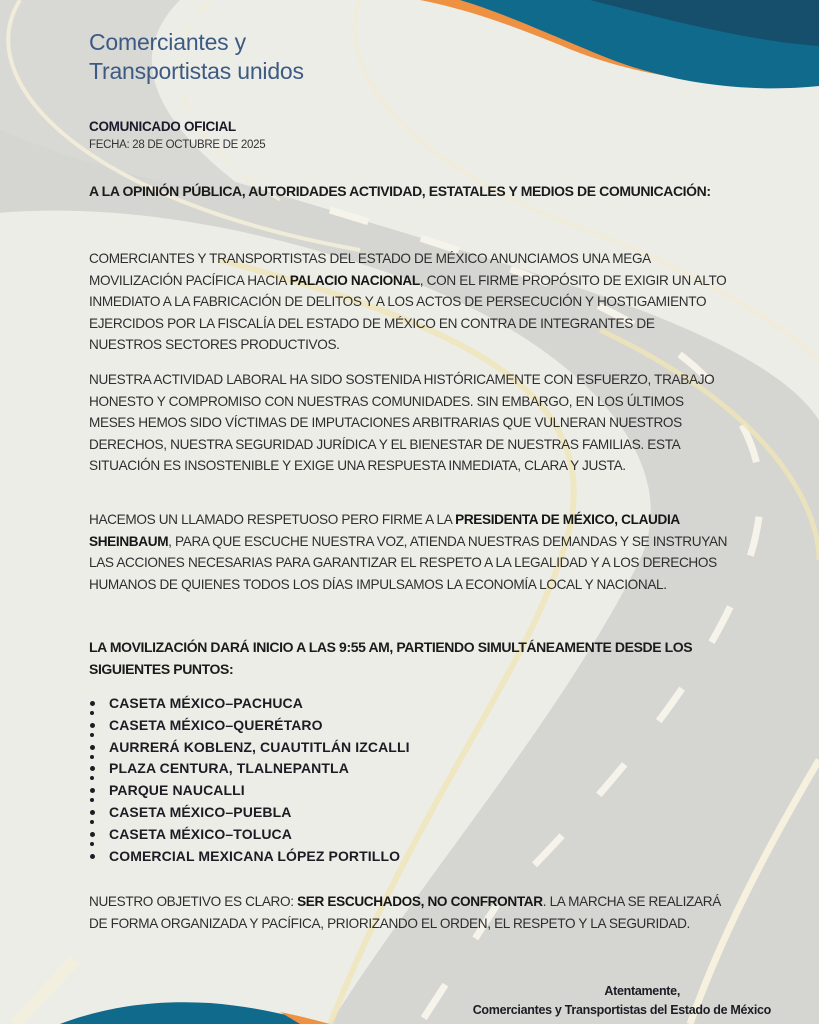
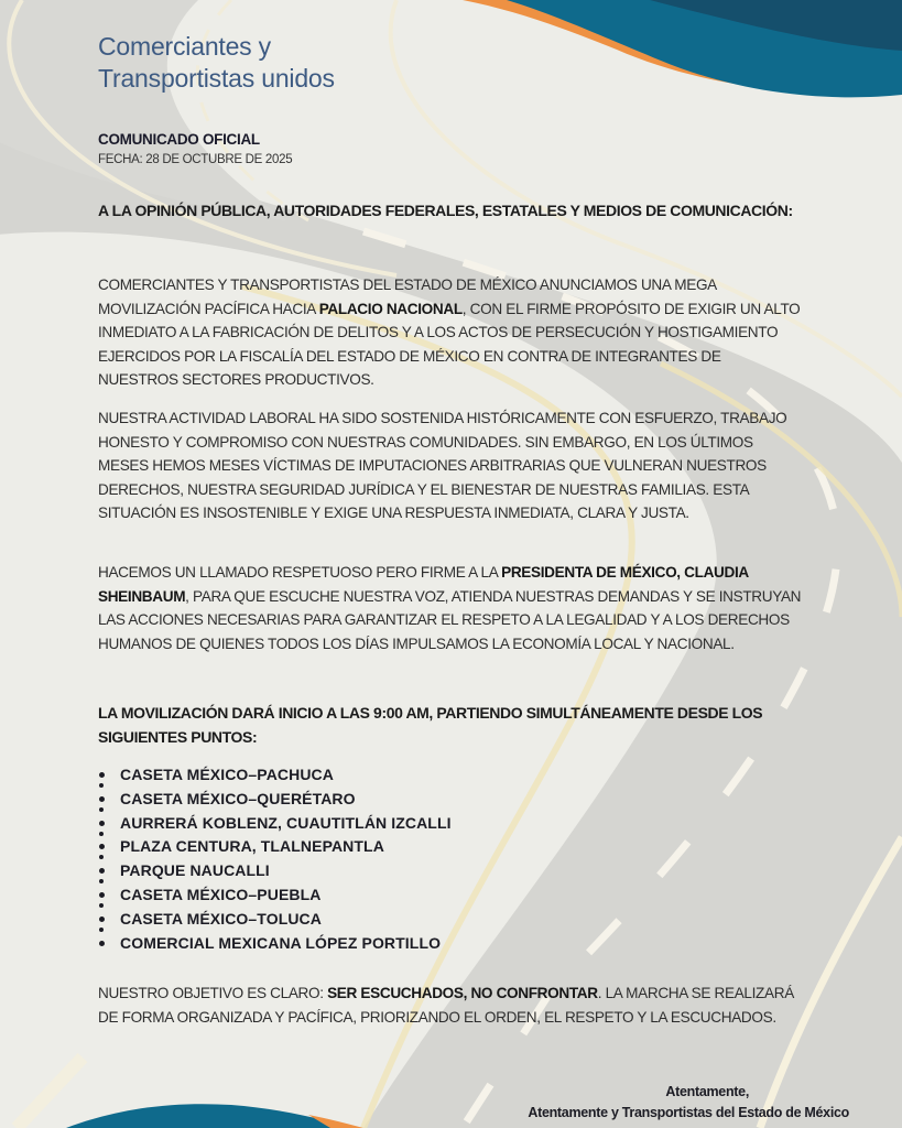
  Comerciantes y
  Transportistas unidos
  COMUNICADO OFICIAL
  FECHA: 28 DE OCTUBRE DE 2025
- A LA OPINIÓN PÚBLICA, AUTORIDADES ACTIVIDAD, ESTATALES Y MEDIOS DE COMUNICACIÓN:
+ A LA OPINIÓN PÚBLICA, AUTORIDADES FEDERALES, ESTATALES Y MEDIOS DE COMUNICACIÓN:
  COMERCIANTES Y TRANSPORTISTAS DEL ESTADO DE MÉXICO ANUNCIAMOS UNA MEGA MOVILIZACIÓN PACÍFICA HACIA PALACIO NACIONAL, CON EL FIRME PROPÓSITO DE EXIGIR UN ALTO INMEDIATO A LA FABRICACIÓN DE DELITOS Y A LOS ACTOS DE PERSECUCIÓN Y HOSTIGAMIENTO EJERCIDOS POR LA FISCALÍA DEL ESTADO DE MÉXICO EN CONTRA DE INTEGRANTES DE NUESTROS SECTORES PRODUCTIVOS.
- NUESTRA ACTIVIDAD LABORAL HA SIDO SOSTENIDA HISTÓRICAMENTE CON ESFUERZO, TRABAJO HONESTO Y COMPROMISO CON NUESTRAS COMUNIDADES. SIN EMBARGO, EN LOS ÚLTIMOS MESES HEMOS SIDO VÍCTIMAS DE IMPUTACIONES ARBITRARIAS QUE VULNERAN NUESTROS DERECHOS, NUESTRA SEGURIDAD JURÍDICA Y EL BIENESTAR DE NUESTRAS FAMILIAS. ESTA SITUACIÓN ES INSOSTENIBLE Y EXIGE UNA RESPUESTA INMEDIATA, CLARA Y JUSTA.
+ NUESTRA ACTIVIDAD LABORAL HA SIDO SOSTENIDA HISTÓRICAMENTE CON ESFUERZO, TRABAJO HONESTO Y COMPROMISO CON NUESTRAS COMUNIDADES. SIN EMBARGO, EN LOS ÚLTIMOS MESES HEMOS MESES VÍCTIMAS DE IMPUTACIONES ARBITRARIAS QUE VULNERAN NUESTROS DERECHOS, NUESTRA SEGURIDAD JURÍDICA Y EL BIENESTAR DE NUESTRAS FAMILIAS. ESTA SITUACIÓN ES INSOSTENIBLE Y EXIGE UNA RESPUESTA INMEDIATA, CLARA Y JUSTA.
  HACEMOS UN LLAMADO RESPETUOSO PERO FIRME A LA PRESIDENTA DE MÉXICO, CLAUDIA SHEINBAUM, PARA QUE ESCUCHE NUESTRA VOZ, ATIENDA NUESTRAS DEMANDAS Y SE INSTRUYAN LAS ACCIONES NECESARIAS PARA GARANTIZAR EL RESPETO A LA LEGALIDAD Y A LOS DERECHOS HUMANOS DE QUIENES TODOS LOS DÍAS IMPULSAMOS LA ECONOMÍA LOCAL Y NACIONAL.
- LA MOVILIZACIÓN DARÁ INICIO A LAS 9:55 AM, PARTIENDO SIMULTÁNEAMENTE DESDE LOS SIGUIENTES PUNTOS:
+ LA MOVILIZACIÓN DARÁ INICIO A LAS 9:00 AM, PARTIENDO SIMULTÁNEAMENTE DESDE LOS SIGUIENTES PUNTOS:
  CASETA MÉXICO–PACHUCA
  CASETA MÉXICO–QUERÉTARO
  AURRERÁ KOBLENZ, CUAUTITLÁN IZCALLI
  PLAZA CENTURA, TLALNEPANTLA
  PARQUE NAUCALLI
  CASETA MÉXICO–PUEBLA
  CASETA MÉXICO–TOLUCA
  COMERCIAL MEXICANA LÓPEZ PORTILLO
- NUESTRO OBJETIVO ES CLARO: SER ESCUCHADOS, NO CONFRONTAR. LA MARCHA SE REALIZARÁ DE FORMA ORGANIZADA Y PACÍFICA, PRIORIZANDO EL ORDEN, EL RESPETO Y LA SEGURIDAD.
+ NUESTRO OBJETIVO ES CLARO: SER ESCUCHADOS, NO CONFRONTAR. LA MARCHA SE REALIZARÁ DE FORMA ORGANIZADA Y PACÍFICA, PRIORIZANDO EL ORDEN, EL RESPETO Y LA ESCUCHADOS.
  Atentamente,
- Comerciantes y Transportistas del Estado de México
+ Atentamente y Transportistas del Estado de México
